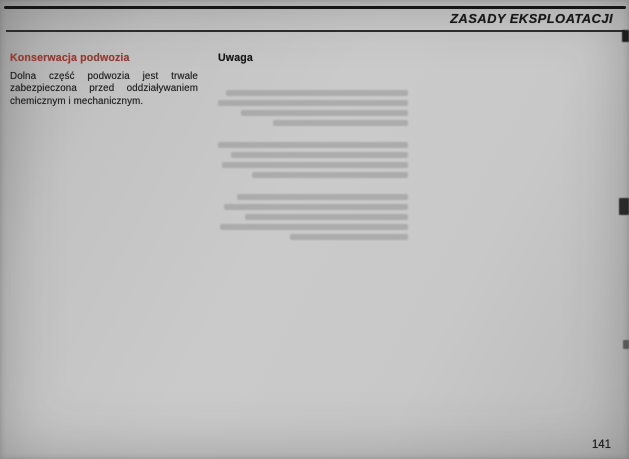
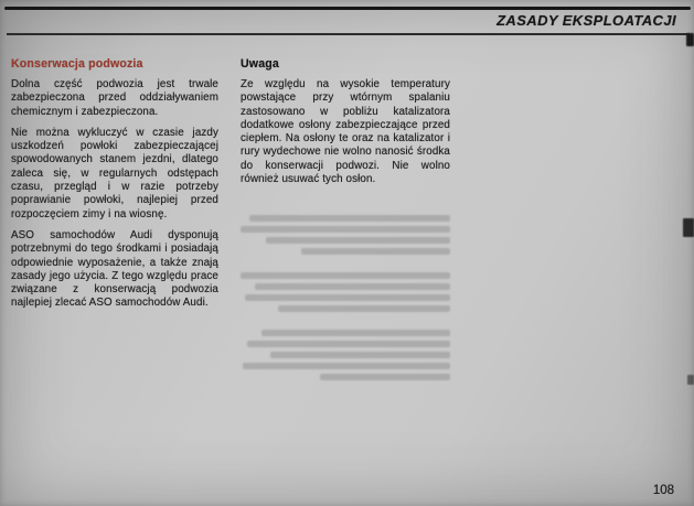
  ZASADY EKSPLOATACJI
  Konserwacja podwozia
- Dolna część podwozia jest trwale zabezpieczona przed oddziaływaniem chemicznym i mechanicznym.
+ Dolna część podwozia jest trwale zabezpieczona przed oddziaływaniem chemicznym i zabezpieczona.
+ Nie można wykluczyć w czasie jazdy uszkodzeń powłoki zabezpieczającej spowodowanych stanem jezdni, dlatego zaleca się, w regularnych odstępach czasu, przegląd i w razie potrzeby poprawianie powłoki, najlepiej przed rozpoczęciem zimy i na wiosnę.
+ ASO samochodów Audi dysponują potrzebnymi do tego środkami i posiadają odpowiednie wyposażenie, a także znają zasady jego użycia. Z tego względu prace związane z konserwacją podwozia najlepiej zlecać ASO samochodów Audi.
  Uwaga
+ Ze względu na wysokie temperatury powstające przy wtórnym spalaniu zastosowano w pobliżu katalizatora dodatkowe osłony zabezpieczające przed ciepłem. Na osłony te oraz na katalizator i rury wydechowe nie wolno nanosić środka do konserwacji podwozi. Nie wolno również usuwać tych osłon.
- 141
+ 108
